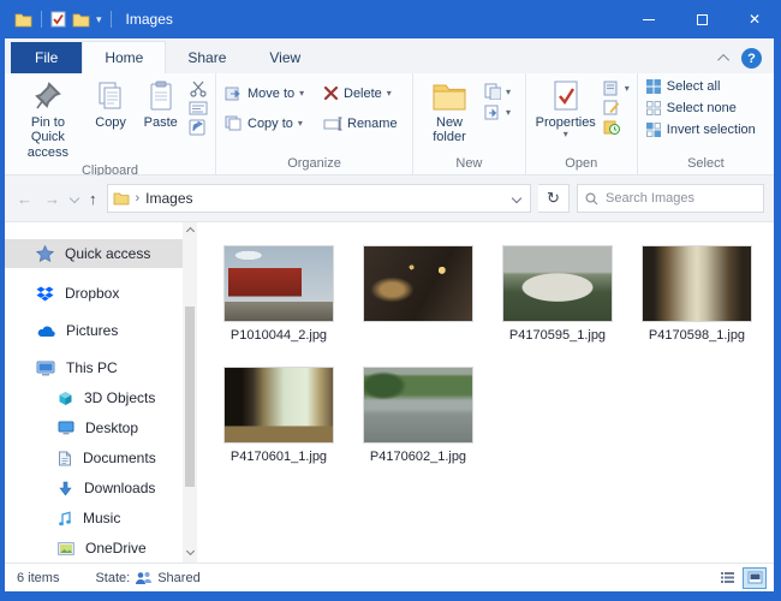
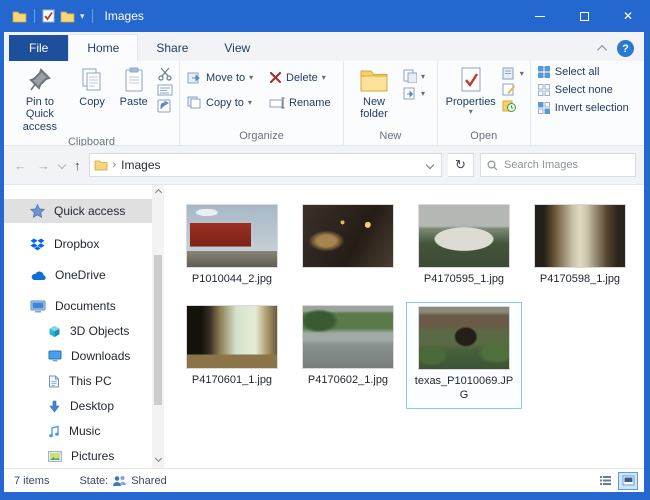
  ▾
  Images
  ✕
  File
  Home
  Share
  View
  ?
  Pin to Quick access
  Copy
  Paste
  Clipboard
  Move to
  ▾
  Delete
  ▾
  Copy to
  ▾
  Rename
  Organize
  New folder
  ▾
  ▾
  New
  Properties
  ▾
  ▾
  Open
  Select all
  Select none
  Invert selection
- Select
  ←
  →
  ↑
  ›
  Images
  ↻
  Search Images
  Quick access
  Dropbox
- Pictures
+ OneDrive
- This PC
+ Documents
  3D Objects
- Desktop
+ Downloads
- Documents
+ This PC
- Downloads
+ Desktop
  Music
- OneDrive
+ Pictures
  P1010044_2.jpg
  P4170595_1.jpg
  P4170598_1.jpg
  P4170601_1.jpg
  P4170602_1.jpg
+ texas_P1010069.JPG
- 6 items
+ 7 items
  State:
  Shared
